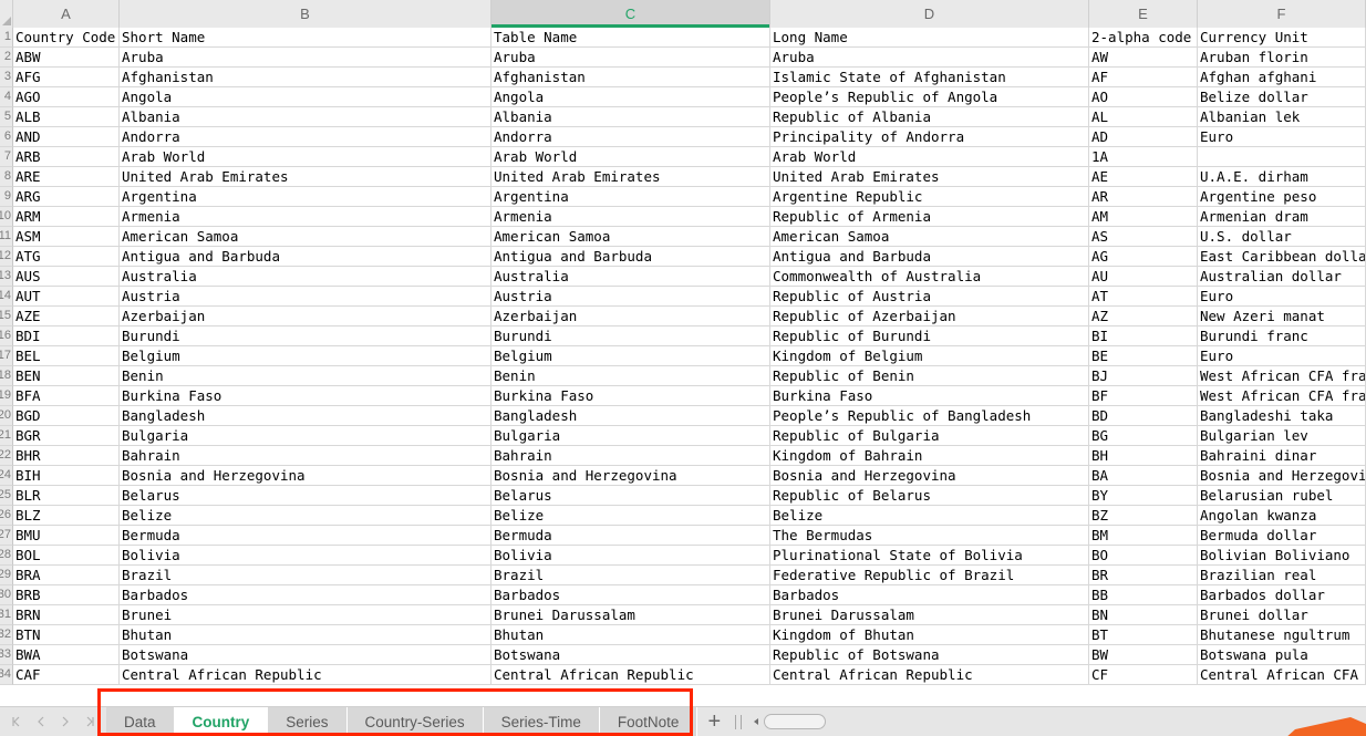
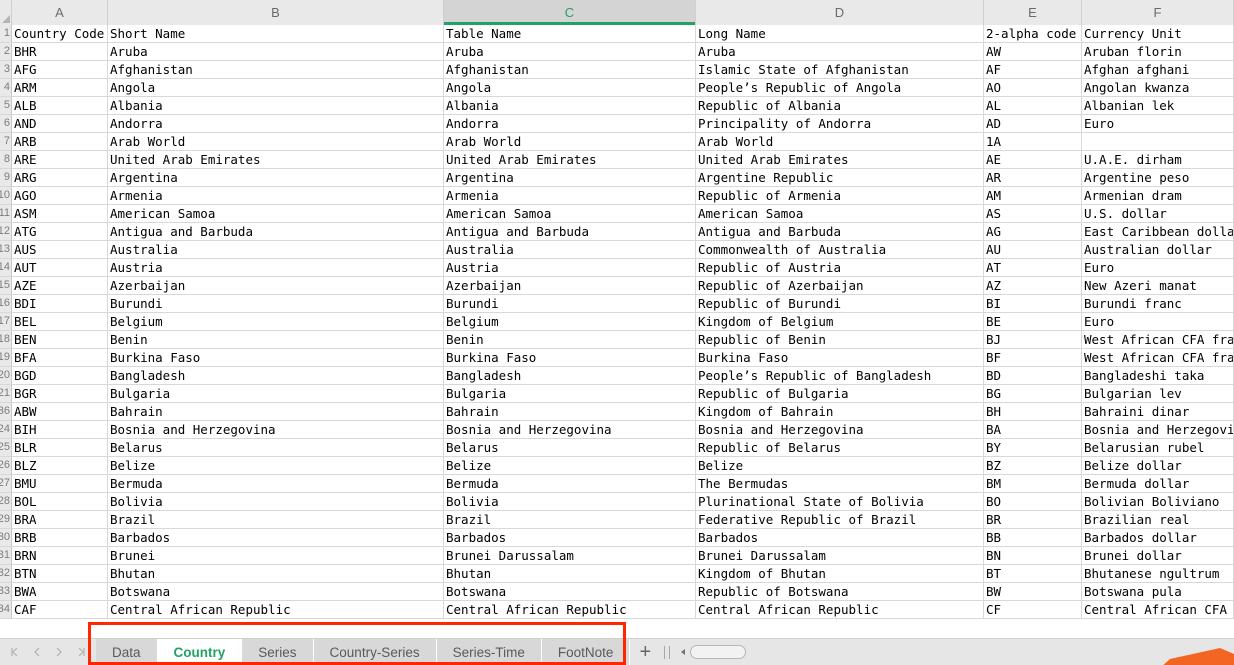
  A
  B
  C
  D
  E
  F
  1
  Country Code
  Short Name
  Table Name
  Long Name
  2-alpha code
  Currency Unit
  2
- ABW
+ BHR
  Aruba
  Aruba
  Aruba
  AW
  Aruban florin
  3
  AFG
  Afghanistan
  Afghanistan
  Islamic State of Afghanistan
  AF
  Afghan afghani
  4
- AGO
+ ARM
  Angola
  Angola
  People’s Republic of Angola
  AO
- Belize dollar
+ Angolan kwanza
  5
  ALB
  Albania
  Albania
  Republic of Albania
  AL
  Albanian lek
  6
  AND
  Andorra
  Andorra
  Principality of Andorra
  AD
  Euro
  7
  ARB
  Arab World
  Arab World
  Arab World
  1A
  8
  ARE
  United Arab Emirates
  United Arab Emirates
  United Arab Emirates
  AE
  U.A.E. dirham
  9
  ARG
  Argentina
  Argentina
  Argentine Republic
  AR
  Argentine peso
  10
- ARM
+ AGO
  Armenia
  Armenia
  Republic of Armenia
  AM
  Armenian dram
  11
  ASM
  American Samoa
  American Samoa
  American Samoa
  AS
  U.S. dollar
  12
  ATG
  Antigua and Barbuda
  Antigua and Barbuda
  Antigua and Barbuda
  AG
  East Caribbean dolla
  13
  AUS
  Australia
  Australia
  Commonwealth of Australia
  AU
  Australian dollar
  14
  AUT
  Austria
  Austria
  Republic of Austria
  AT
  Euro
  15
  AZE
  Azerbaijan
  Azerbaijan
  Republic of Azerbaijan
  AZ
  New Azeri manat
  16
  BDI
  Burundi
  Burundi
  Republic of Burundi
  BI
  Burundi franc
  17
  BEL
  Belgium
  Belgium
  Kingdom of Belgium
  BE
  Euro
  18
  BEN
  Benin
  Benin
  Republic of Benin
  BJ
  West African CFA fra
  19
  BFA
  Burkina Faso
  Burkina Faso
  Burkina Faso
  BF
  West African CFA fra
  20
  BGD
  Bangladesh
  Bangladesh
  People’s Republic of Bangladesh
  BD
  Bangladeshi taka
  21
  BGR
  Bulgaria
  Bulgaria
  Republic of Bulgaria
  BG
  Bulgarian lev
- 22
+ 36
- BHR
+ ABW
  Bahrain
  Bahrain
  Kingdom of Bahrain
  BH
  Bahraini dinar
  24
  BIH
  Bosnia and Herzegovina
  Bosnia and Herzegovina
  Bosnia and Herzegovina
  BA
  25
  BLR
  Belarus
  Belarus
  Republic of Belarus
  BY
  Belarusian rubel
  26
  BLZ
  Belize
  Belize
  Belize
  BZ
- Angolan kwanza
+ Belize dollar
  27
  BMU
  Bermuda
  Bermuda
  The Bermudas
  BM
  Bermuda dollar
  28
  BOL
  Bolivia
  Bolivia
  Plurinational State of Bolivia
  BO
  Bolivian Boliviano
  29
  BRA
  Brazil
  Brazil
  Federative Republic of Brazil
  BR
  Brazilian real
  30
  BRB
  Barbados
  Barbados
  Barbados
  BB
  Barbados dollar
  31
  BRN
  Brunei
  Brunei Darussalam
  Brunei Darussalam
  BN
  Brunei dollar
  32
  BTN
  Bhutan
  Bhutan
  Kingdom of Bhutan
  BT
  Bhutanese ngultrum
  33
  BWA
  Botswana
  Botswana
  Republic of Botswana
  BW
  Botswana pula
  34
  CAF
  Central African Republic
  Central African Republic
  Central African Republic
  CF
  Central African CFA
  Data
  Country
  Series
  Country-Series
  Series-Time
  FootNote
  +
